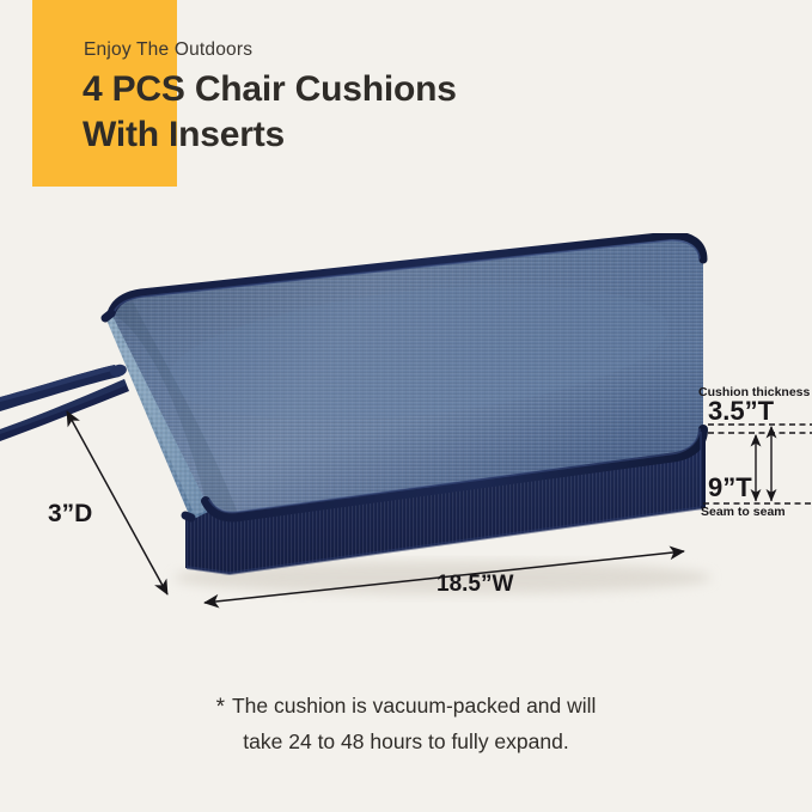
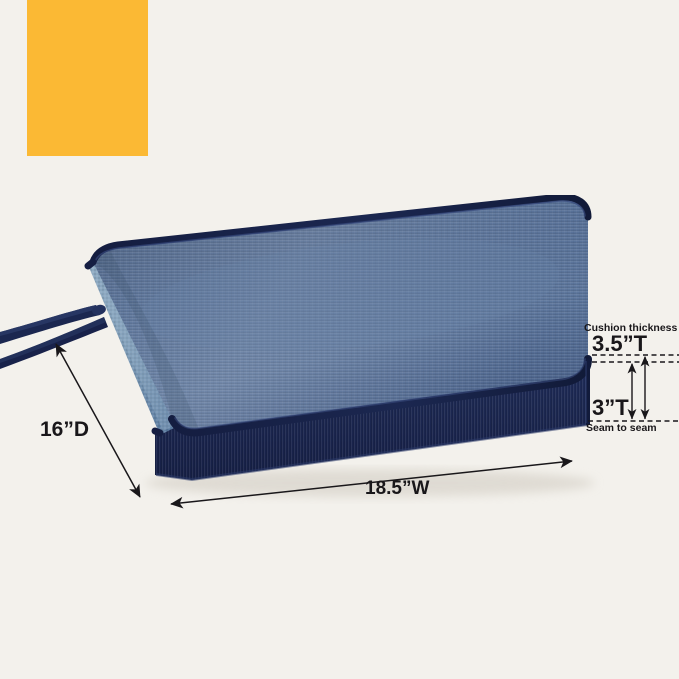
- Enjoy The Outdoors
- 4 PCS Chair Cushions
- With Inserts
- 3”D
+ 16”D
  18.5”W
  Cushion thickness
  3.5”T
- 9”T
+ 3”T
  Seam to seam
- * The cushion is vacuum-packed and will
- take 24 to 48 hours to fully expand.
